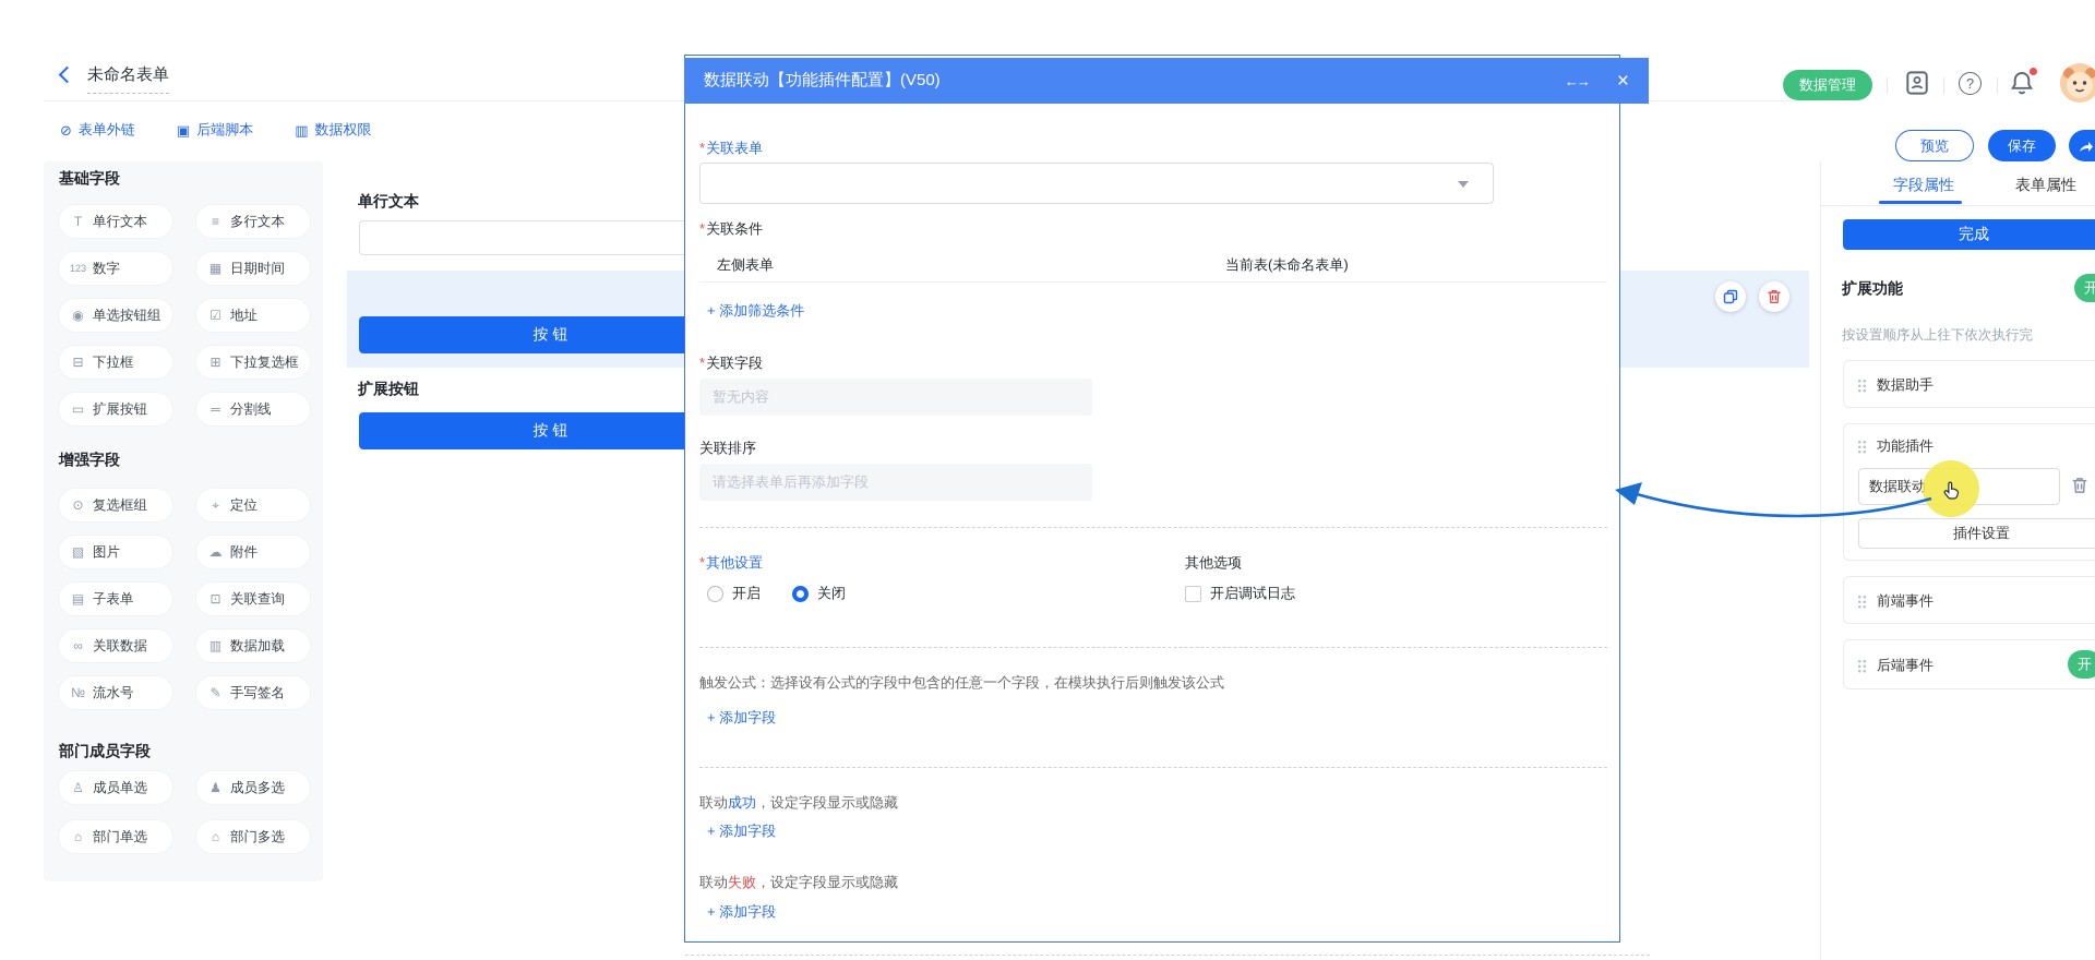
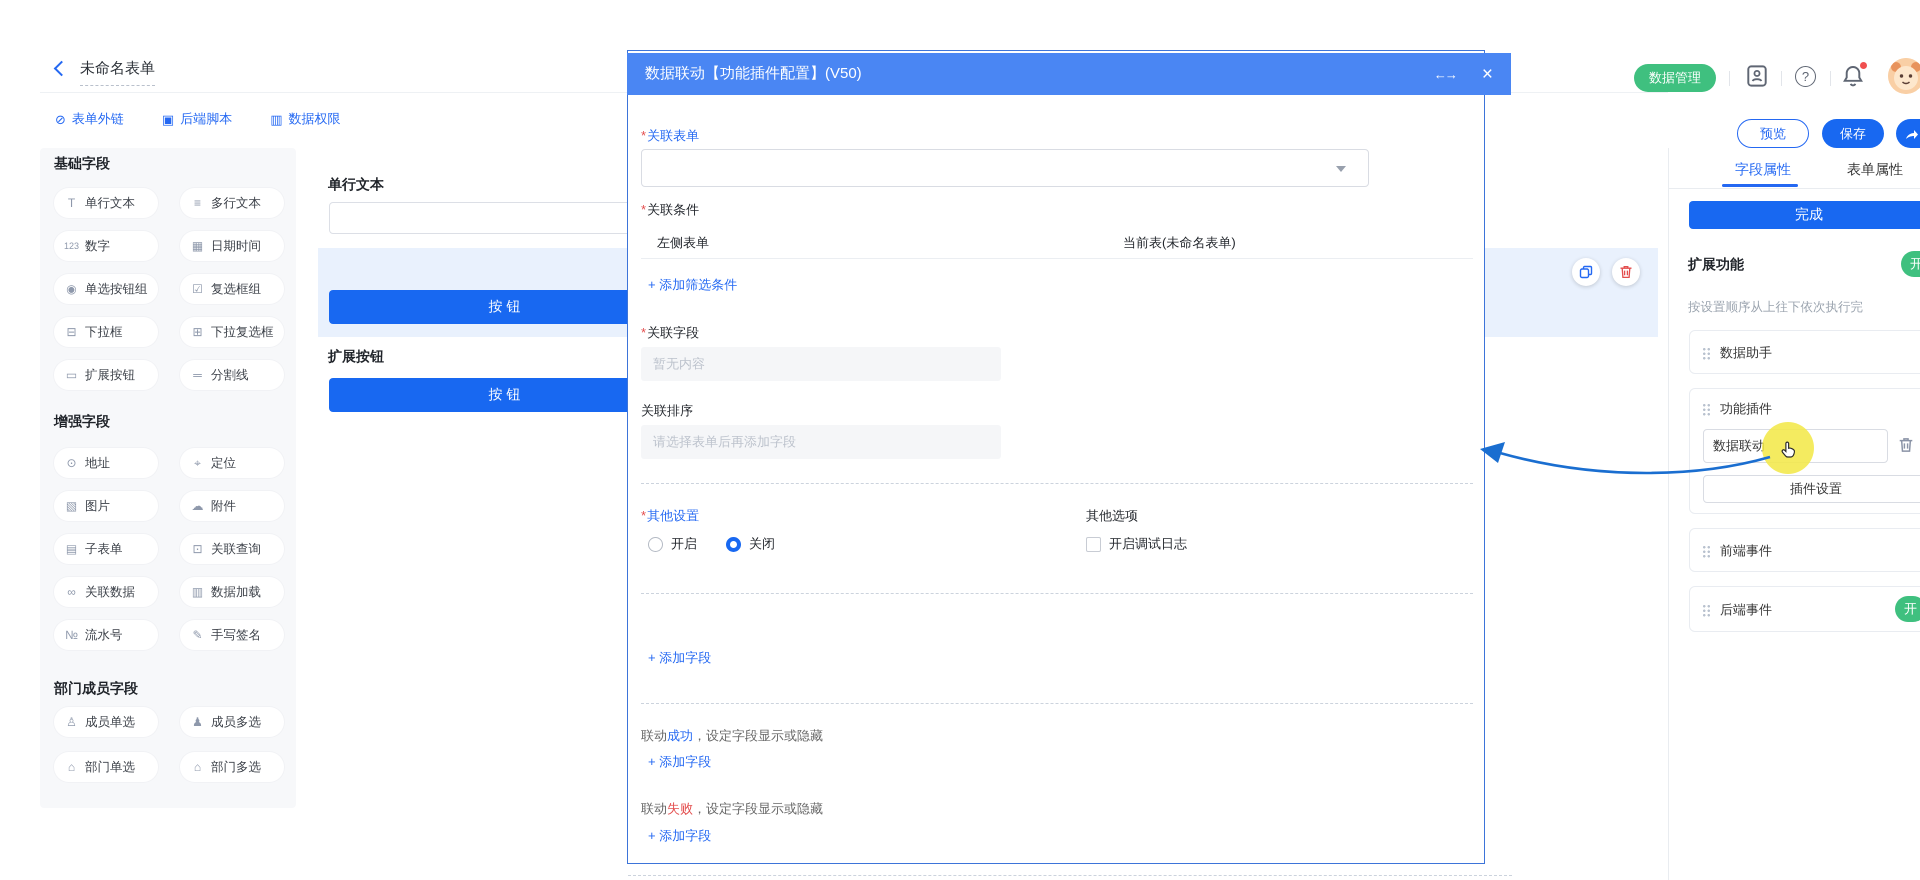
  未命名表单
  ⊘
  表单外链
  ▣
  后端脚本
  ▥
  数据权限
  数据管理
  ?
  预览
  保存
  基础字段
  T
  单行文本
  ≡
  多行文本
  123
  数字
  ▦
  日期时间
  ◉
  单选按钮组
  ☑
- 地址
+ 复选框组
  ⊟
  下拉框
  ⊞
  下拉复选框
  ▭
  扩展按钮
  ═
  分割线
  增强字段
  ⊙
- 复选框组
+ 地址
  ⌖
  定位
  ▧
  图片
  ☁
  附件
  ▤
  子表单
  ⊡
  关联查询
  ∞
  关联数据
  ▥
  数据加载
  №
  流水号
  ✎
  手写签名
  部门成员字段
  ♙
  成员单选
  ♟
  成员多选
  ⌂
  部门单选
  ⌂
  部门多选
  单行文本
  按 钮
  扩展按钮
  按 钮
  *关联表单
  *关联条件
  左侧表单
  当前表(未命名表单)
  + 添加筛选条件
  *关联字段
  暂无内容
  关联排序
  请选择表单后再添加字段
  *其他设置
  其他选项
  开启
  关闭
  开启调试日志
- 触发公式：选择设有公式的字段中包含的任意一个字段，在模块执行后则触发该公式
  + 添加字段
  联动成功，设定字段显示或隐藏
  + 添加字段
  联动失败，设定字段显示或隐藏
  + 添加字段
  数据联动【功能插件配置】(V50)
  ←→
  ×
  字段属性
  表单属性
  完成
  扩展功能
  开
  按设置顺序从上往下依次执行完
  数据助手
  功能插件
  数据联动
  插件设置
  前端事件
  后端事件
  开
